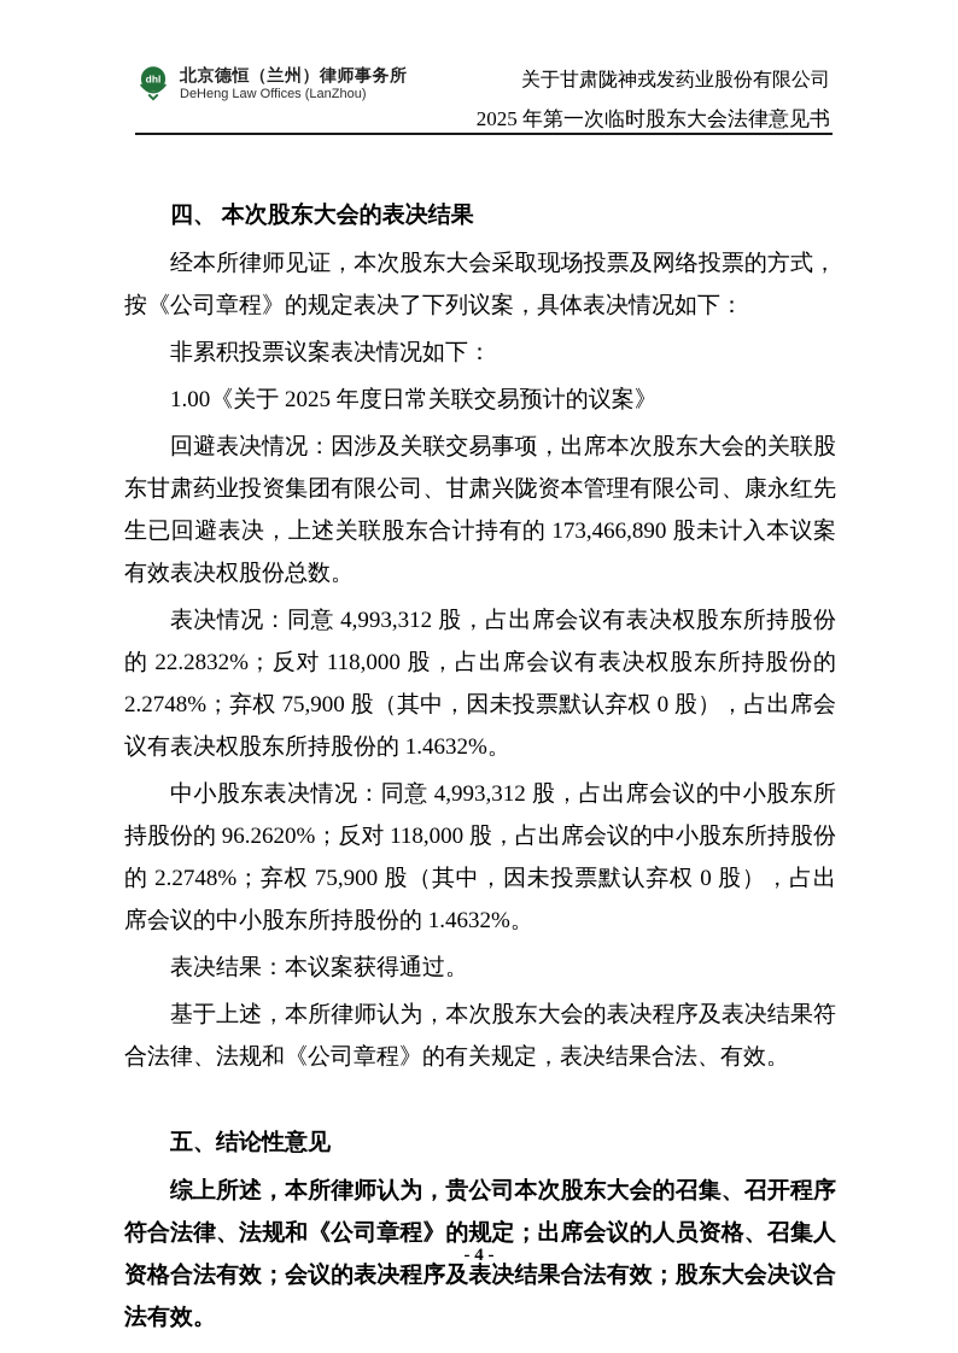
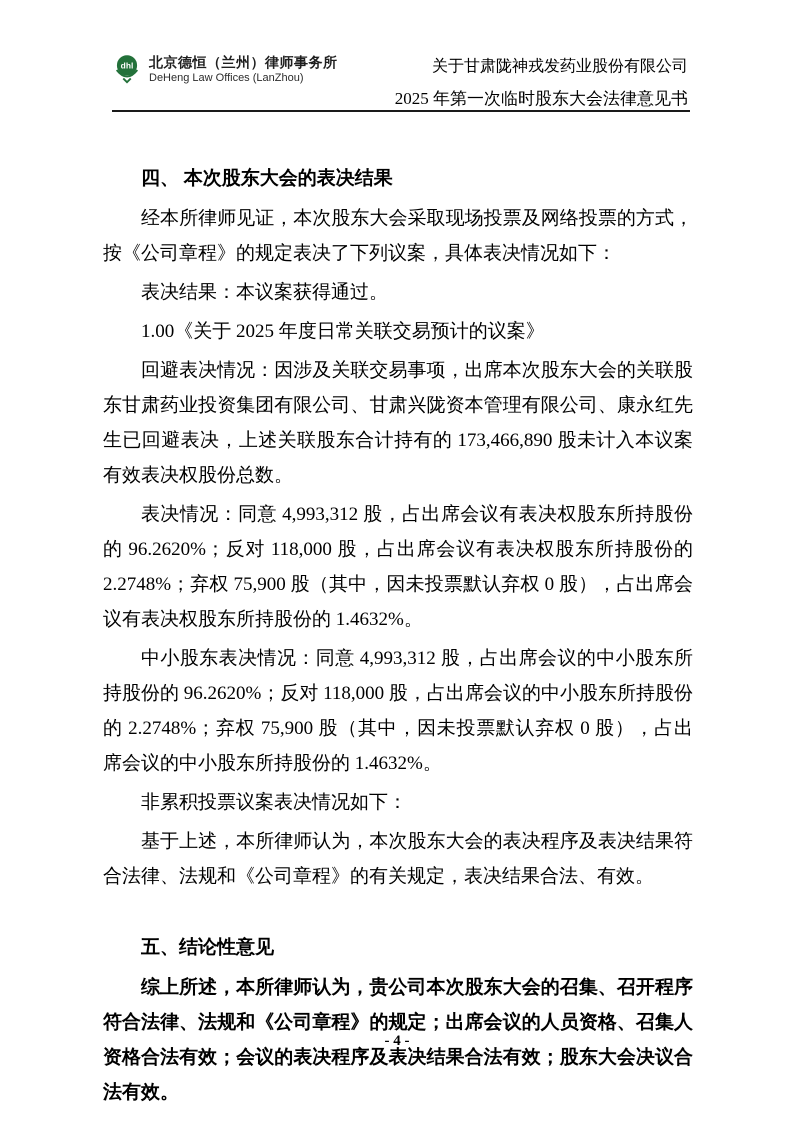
  dhl
  北京德恒（兰州）律师事务所
  DeHeng Law Offices (LanZhou)
  关于甘肃陇神戎发药业股份有限公司
  2025 年第一次临时股东大会法律意见书
  四、 本次股东大会的表决结果
  经本所律师见证，本次股东大会采取现场投票及网络投票的方式，按《公司章程》的规定表决了下列议案，具体表决情况如下：
- 非累积投票议案表决情况如下：
+ 表决结果：本议案获得通过。
  1.00《关于 2025 年度日常关联交易预计的议案》
  回避表决情况：因涉及关联交易事项，出席本次股东大会的关联股东甘肃药业投资集团有限公司、甘肃兴陇资本管理有限公司、康永红先生已回避表决，上述关联股东合计持有的 173,466,890 股未计入本议案有效表决权股份总数。
- 表决情况：同意 4,993,312 股，占出席会议有表决权股东所持股份的 22.2832%；反对 118,000 股，占出席会议有表决权股东所持股份的 2.2748%；弃权 75,900 股（其中，因未投票默认弃权 0 股），占出席会议有表决权股东所持股份的 1.4632%。
+ 表决情况：同意 4,993,312 股，占出席会议有表决权股东所持股份的 96.2620%；反对 118,000 股，占出席会议有表决权股东所持股份的 2.2748%；弃权 75,900 股（其中，因未投票默认弃权 0 股），占出席会议有表决权股东所持股份的 1.4632%。
  中小股东表决情况：同意 4,993,312 股，占出席会议的中小股东所持股份的 96.2620%；反对 118,000 股，占出席会议的中小股东所持股份的 2.2748%；弃权 75,900 股（其中，因未投票默认弃权 0 股），占出席会议的中小股东所持股份的 1.4632%。
- 表决结果：本议案获得通过。
+ 非累积投票议案表决情况如下：
  基于上述，本所律师认为，本次股东大会的表决程序及表决结果符合法律、法规和《公司章程》的有关规定，表决结果合法、有效。
  五、结论性意见
  综上所述，本所律师认为，贵公司本次股东大会的召集、召开程序符合法律、法规和《公司章程》的规定；出席会议的人员资格、召集人资格合法有效；会议的表决程序及表决结果合法有效；股东大会决议合法有效。
  - 4 -
